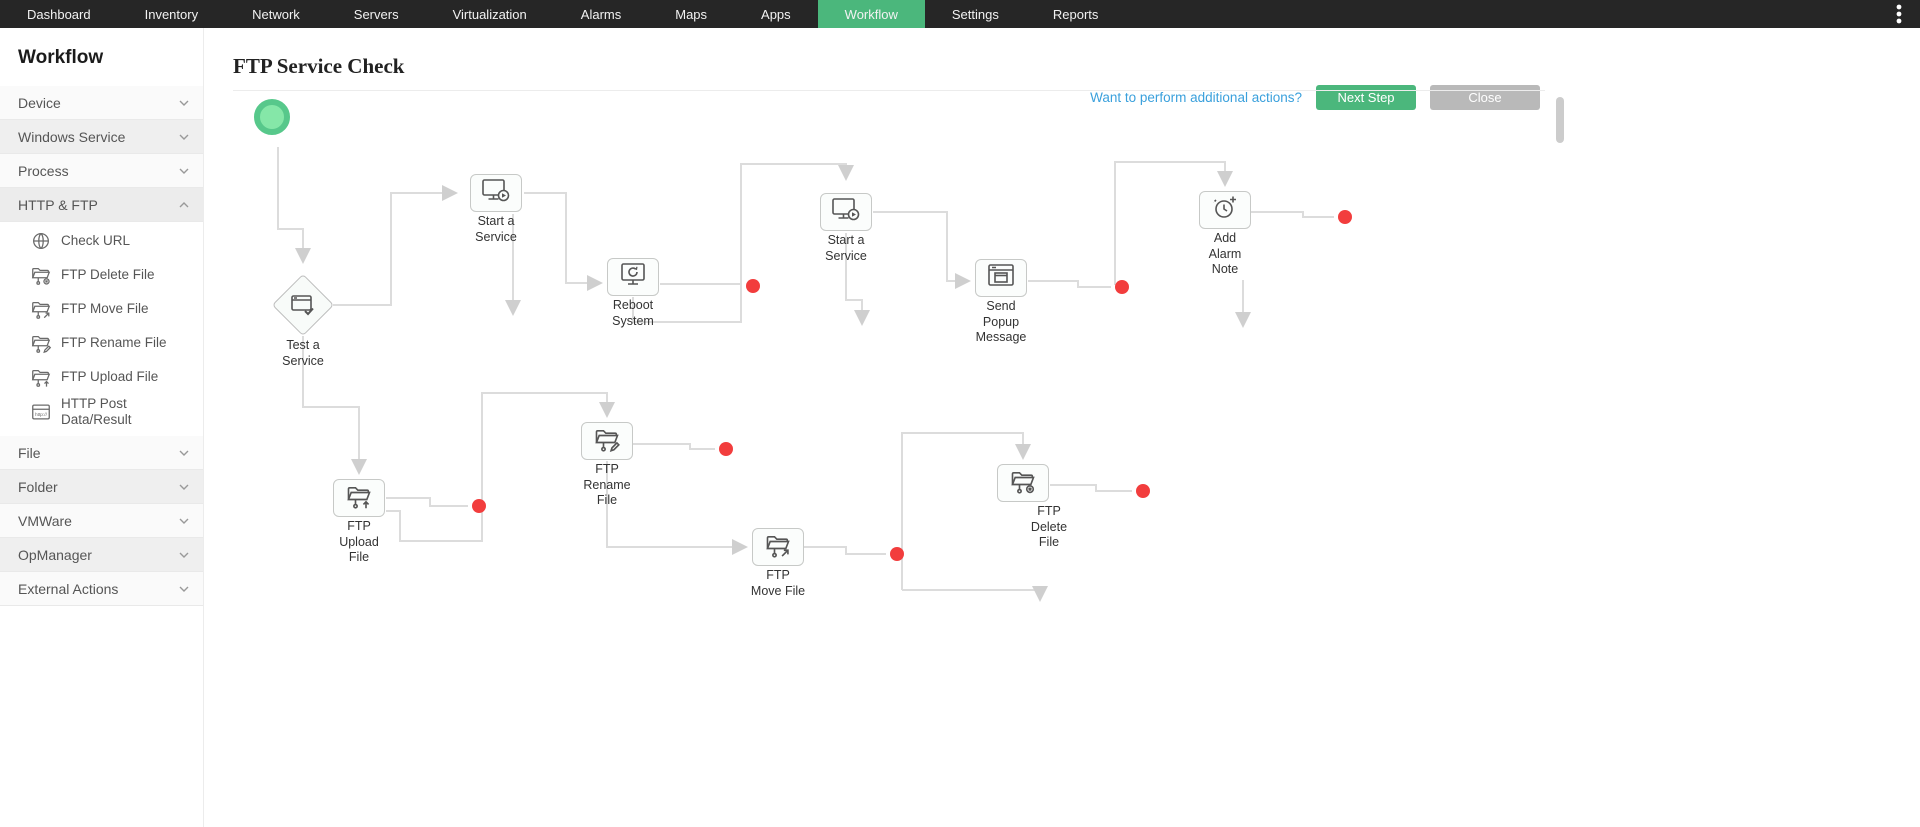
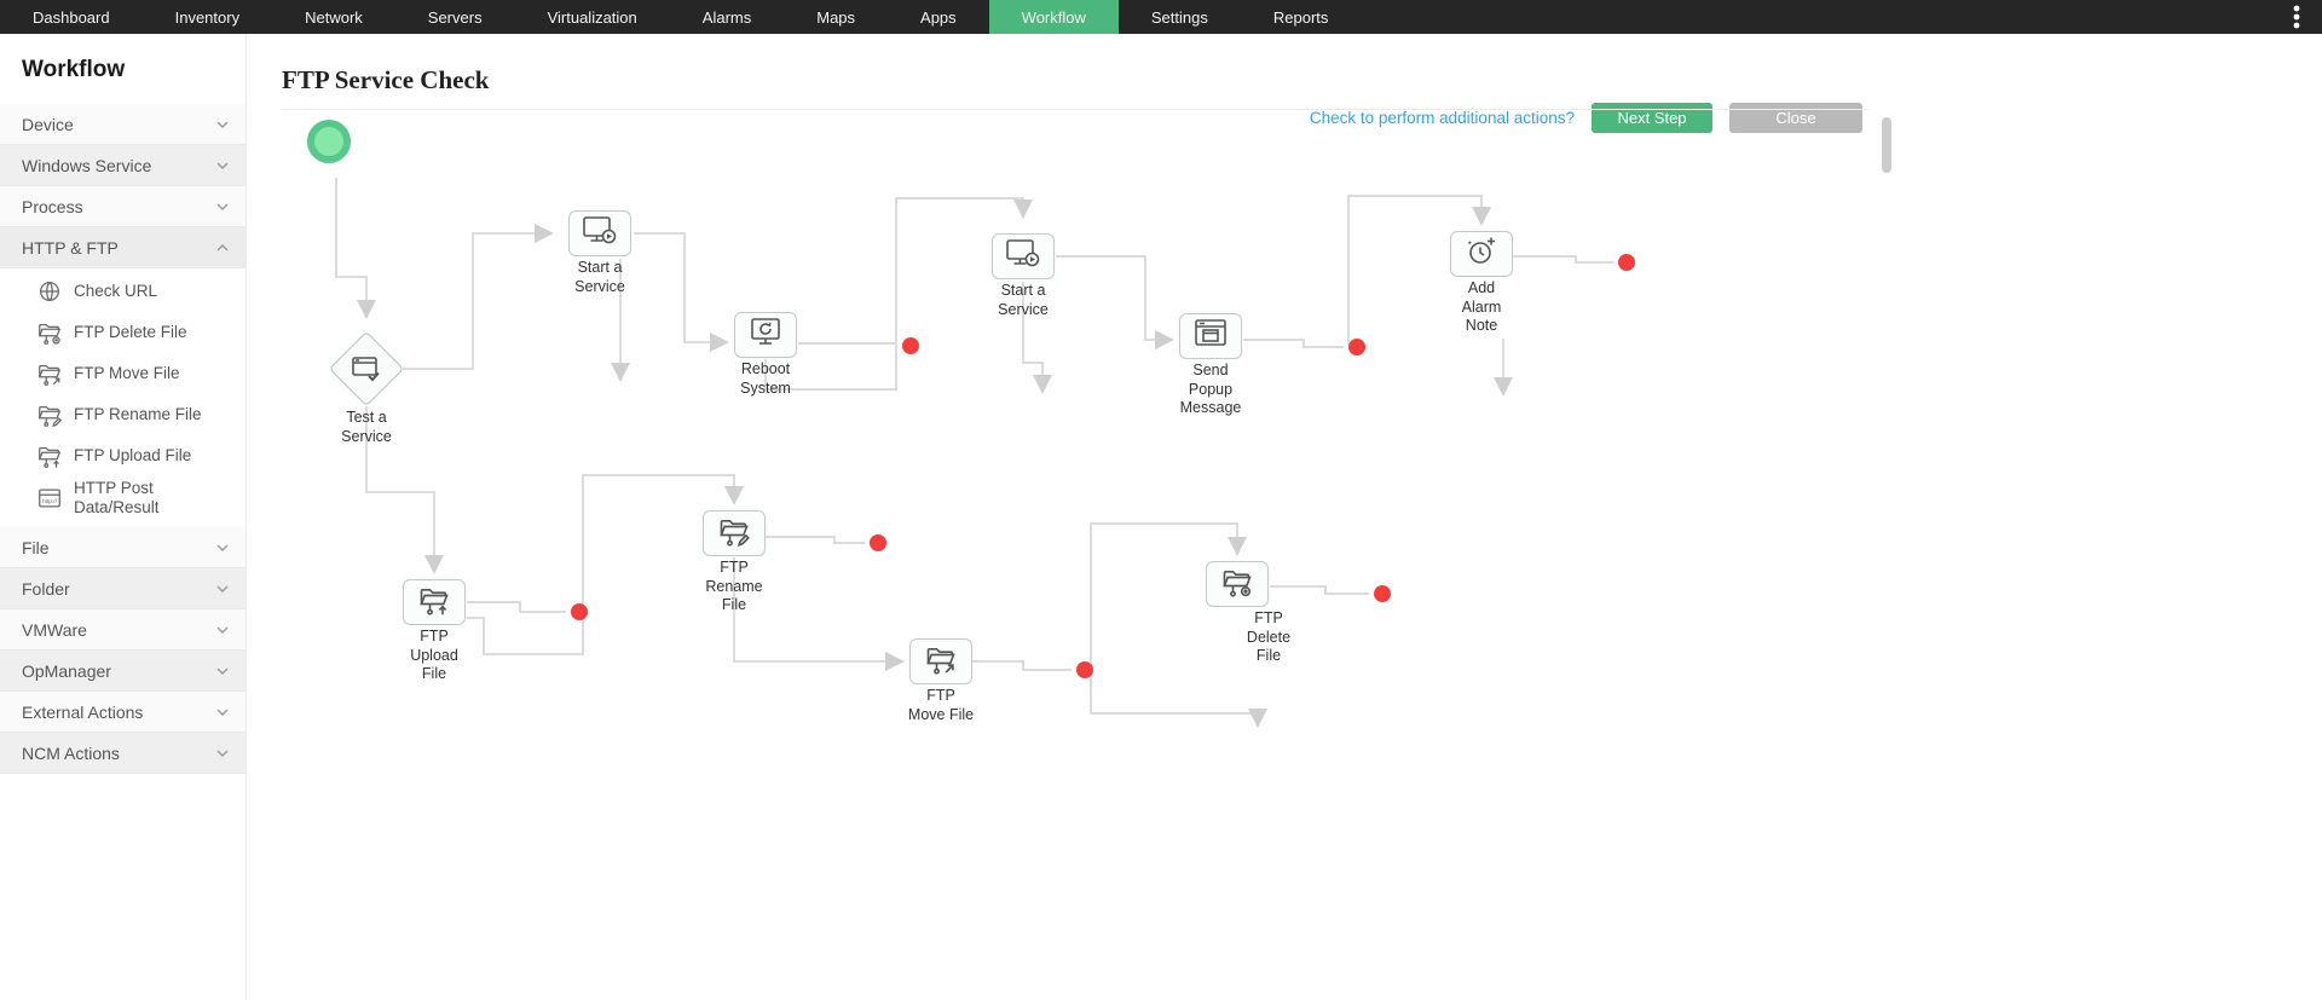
  Dashboard
  Inventory
  Network
  Servers
  Virtualization
  Alarms
  Maps
  Apps
  Workflow
  Settings
  Reports
  Workflow
  Device
  Windows Service
  Process
  HTTP & FTP
  Check URL
  FTP Delete File
  FTP Move File
  FTP Rename File
  FTP Upload File
  HTTP Post Data/Result
  File
  Folder
  VMWare
  OpManager
  External Actions
+ NCM Actions
  FTP Service Check
- Want to perform additional actions?
+ Check to perform additional actions?
  Next Step
  Close
  Test a
  Service
  Start a
  Service
  Reboot
  System
  Start a
  Service
  Send
  Popup
  Message
  Add
  Alarm
  Note
  FTP
  Rename
  File
  FTP
  Upload
  File
  FTP
  Move File
  FTP
  Delete
  File
